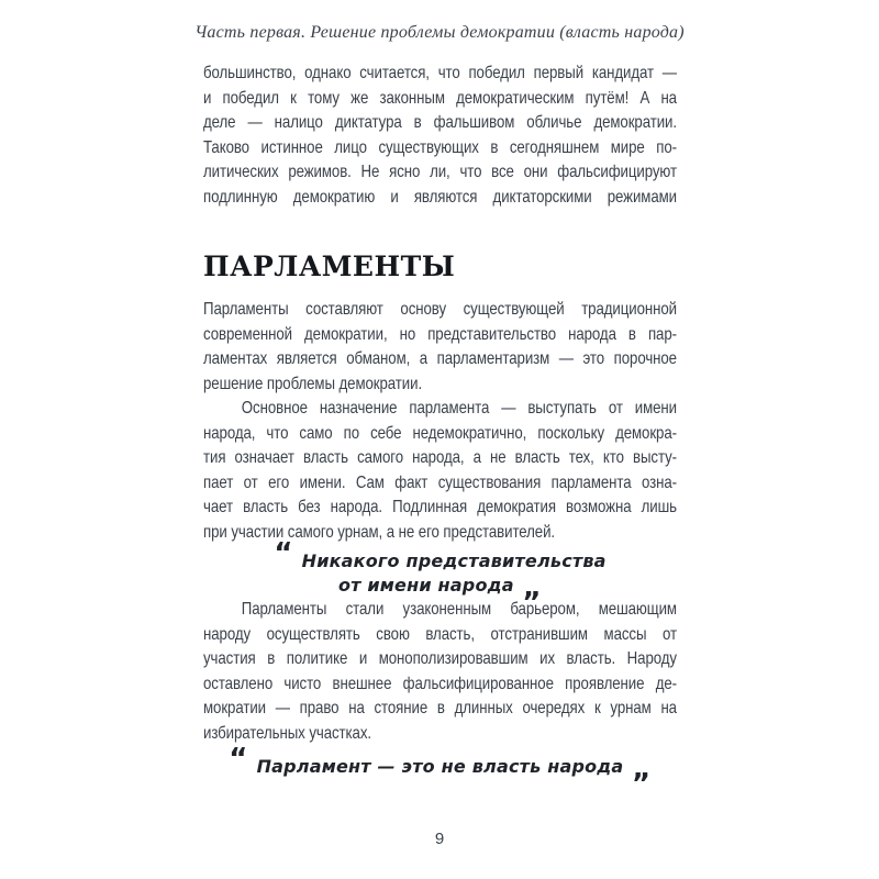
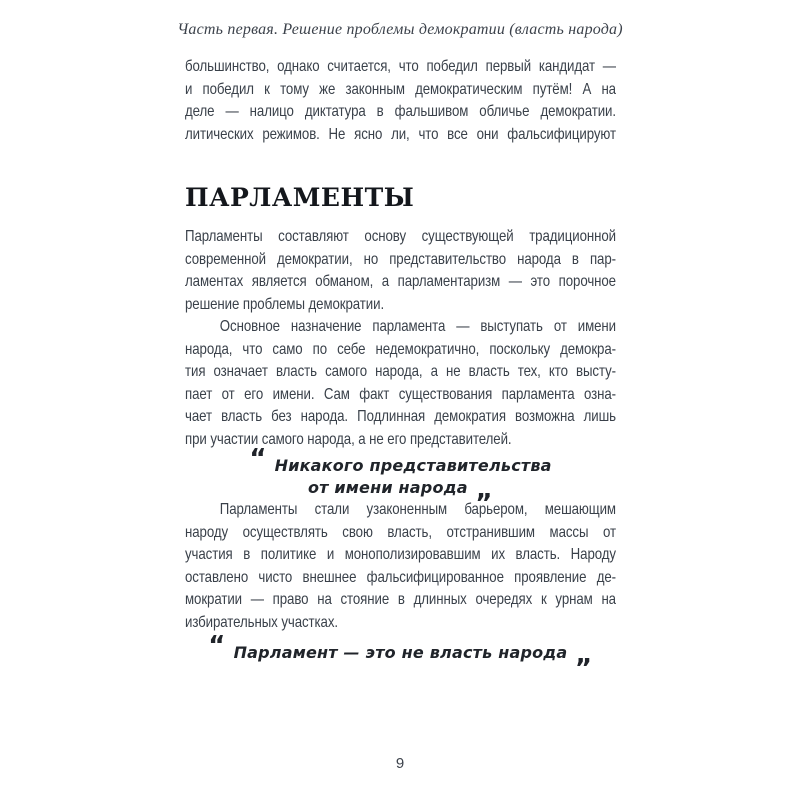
  Часть первая. Решение проблемы демократии (власть народа)
  большинство, однако считается, что победил первый кандидат —
  и победил к тому же законным демократическим путём! А на
  деле — налицо диктатура в фальшивом обличье демократии.
- Таково истинное лицо существующих в сегодняшнем мире по-
  литических режимов. Не ясно ли, что все они фальсифицируют
- подлинную демократию и являются диктаторскими режимами
  ПАРЛАМЕНТЫ
  Парламенты составляют основу существующей традиционной
  современной демократии, но представительство народа в пар-
  ламентах является обманом, а парламентаризм — это порочное
  решение проблемы демократии.
  Основное назначение парламента — выступать от имени
  народа, что само по себе недемократично, поскольку демокра-
  тия означает власть самого народа, а не власть тех, кто высту-
  пает от его имени. Сам факт существования парламента озна-
  чает власть без народа. Подлинная демократия возможна лишь
- при участии самого урнам, а не его представителей.
+ при участии самого народа, а не его представителей.
  “ Никакого представительства
  от имени народа „
  Парламенты стали узаконенным барьером, мешающим
  народу осуществлять свою власть, отстранившим массы от
  участия в политике и монополизировавшим их власть. Народу
  оставлено чисто внешнее фальсифицированное проявление де-
  мократии — право на стояние в длинных очередях к урнам на
  избирательных участках.
  “ Парламент — это не власть народа „
  9
